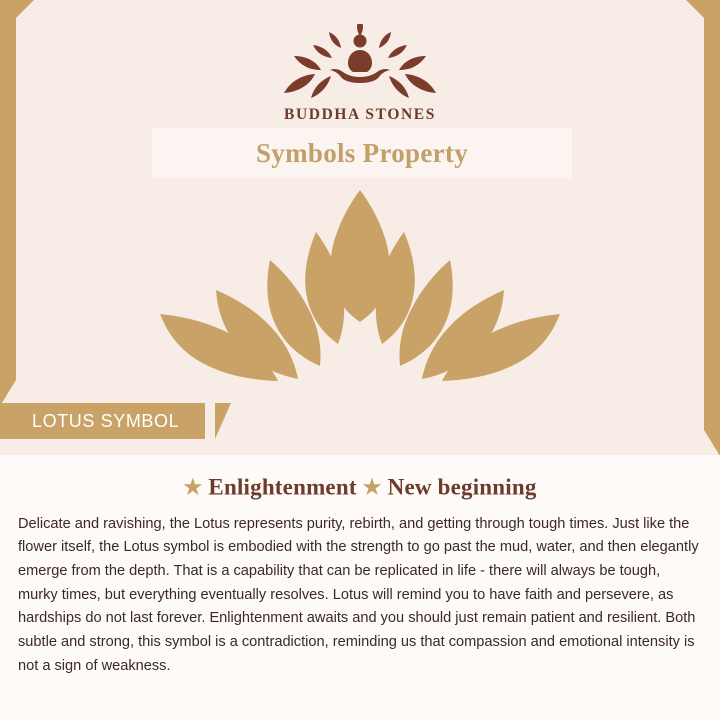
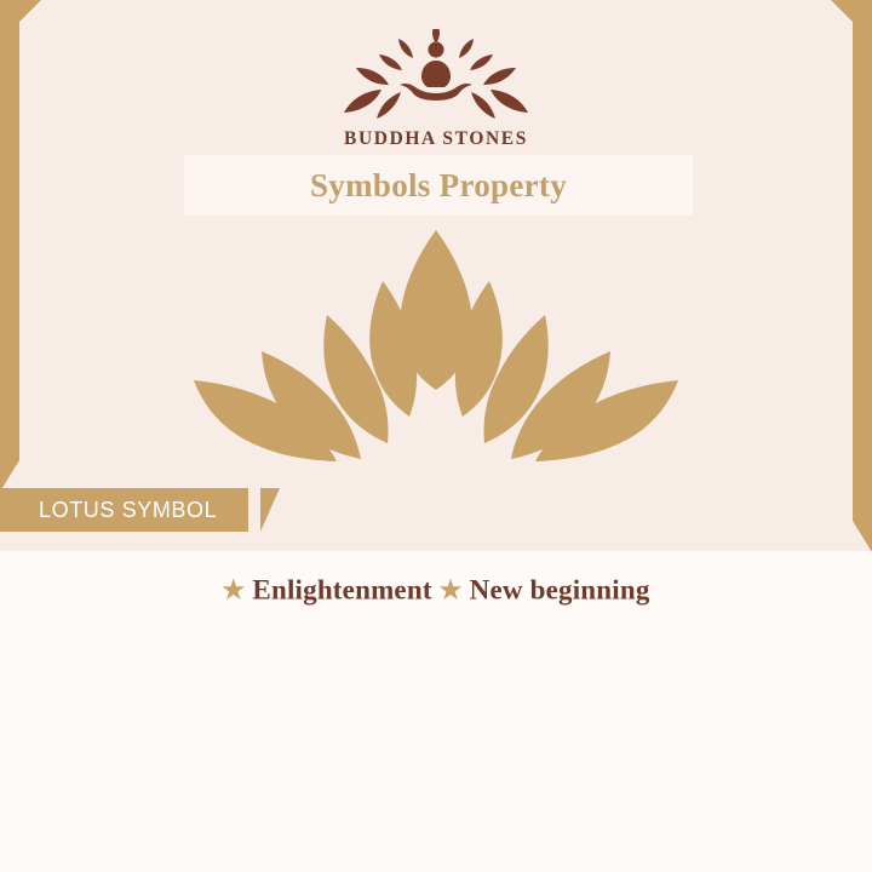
  BUDDHA STONES
  Symbols Property
  LOTUS SYMBOL
  ★ Enlightenment ★ New beginning
- Delicate and ravishing, the Lotus represents purity, rebirth, and getting through tough times. Just like the flower itself, the Lotus symbol is embodied with the strength to go past the mud, water, and then elegantly emerge from the depth. That is a capability that can be replicated in life - there will always be tough, murky times, but everything eventually resolves. Lotus will remind you to have faith and persevere, as hardships do not last forever. Enlightenment awaits and you should just remain patient and resilient. Both subtle and strong, this symbol is a contradiction, reminding us that compassion and emotional intensity is not a sign of weakness.
